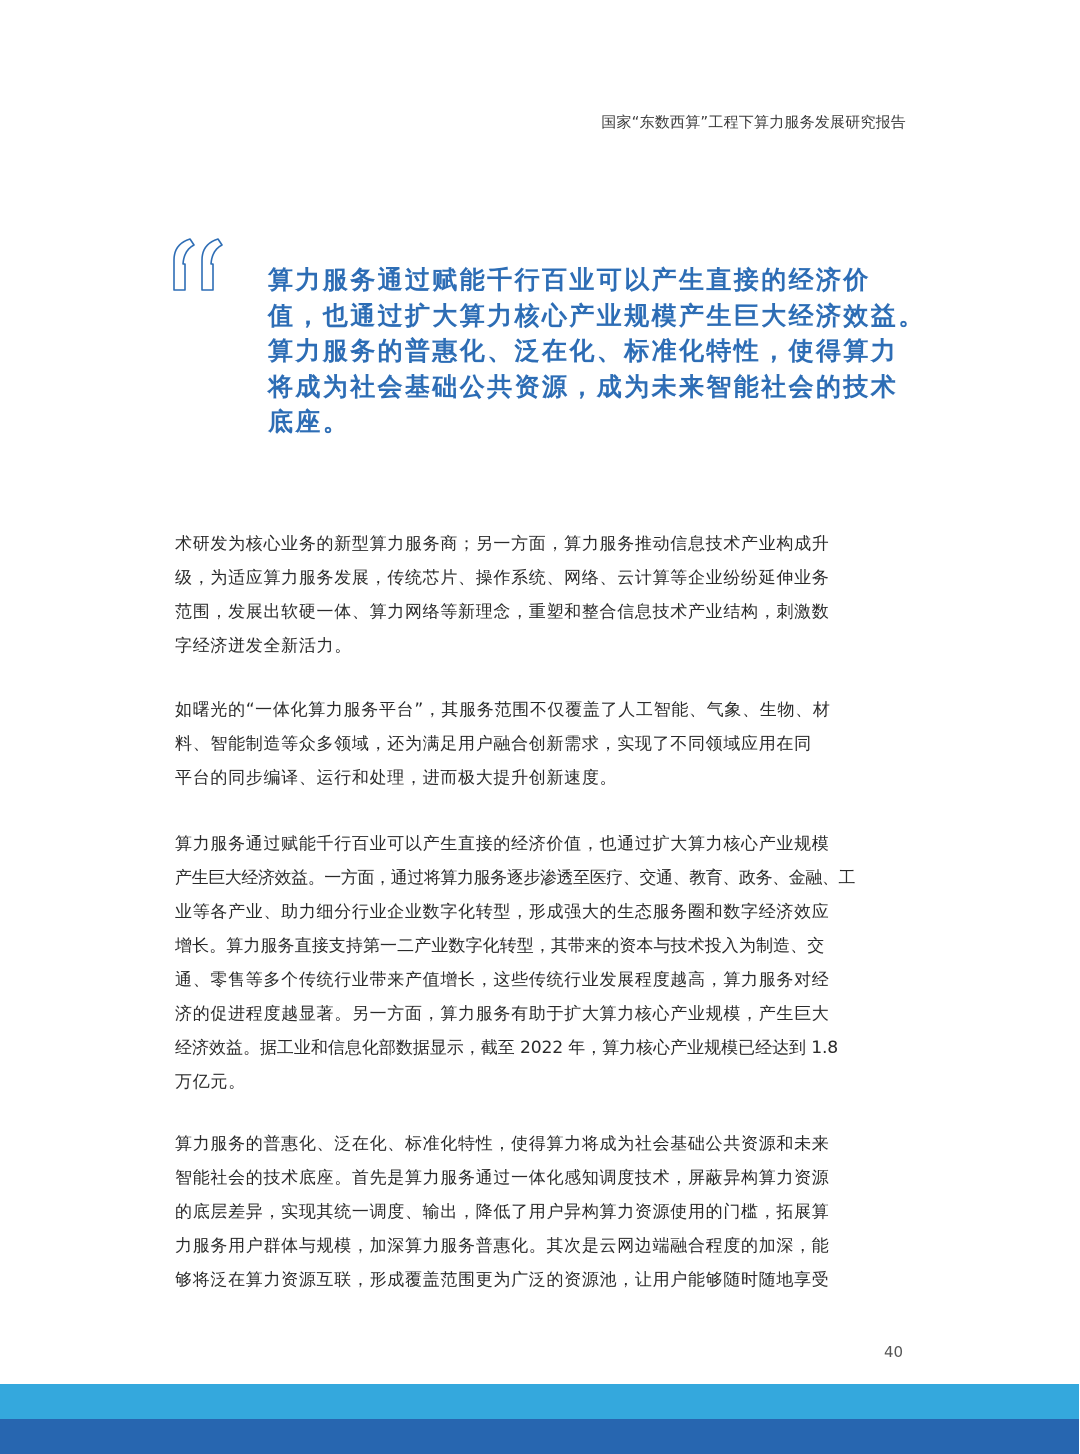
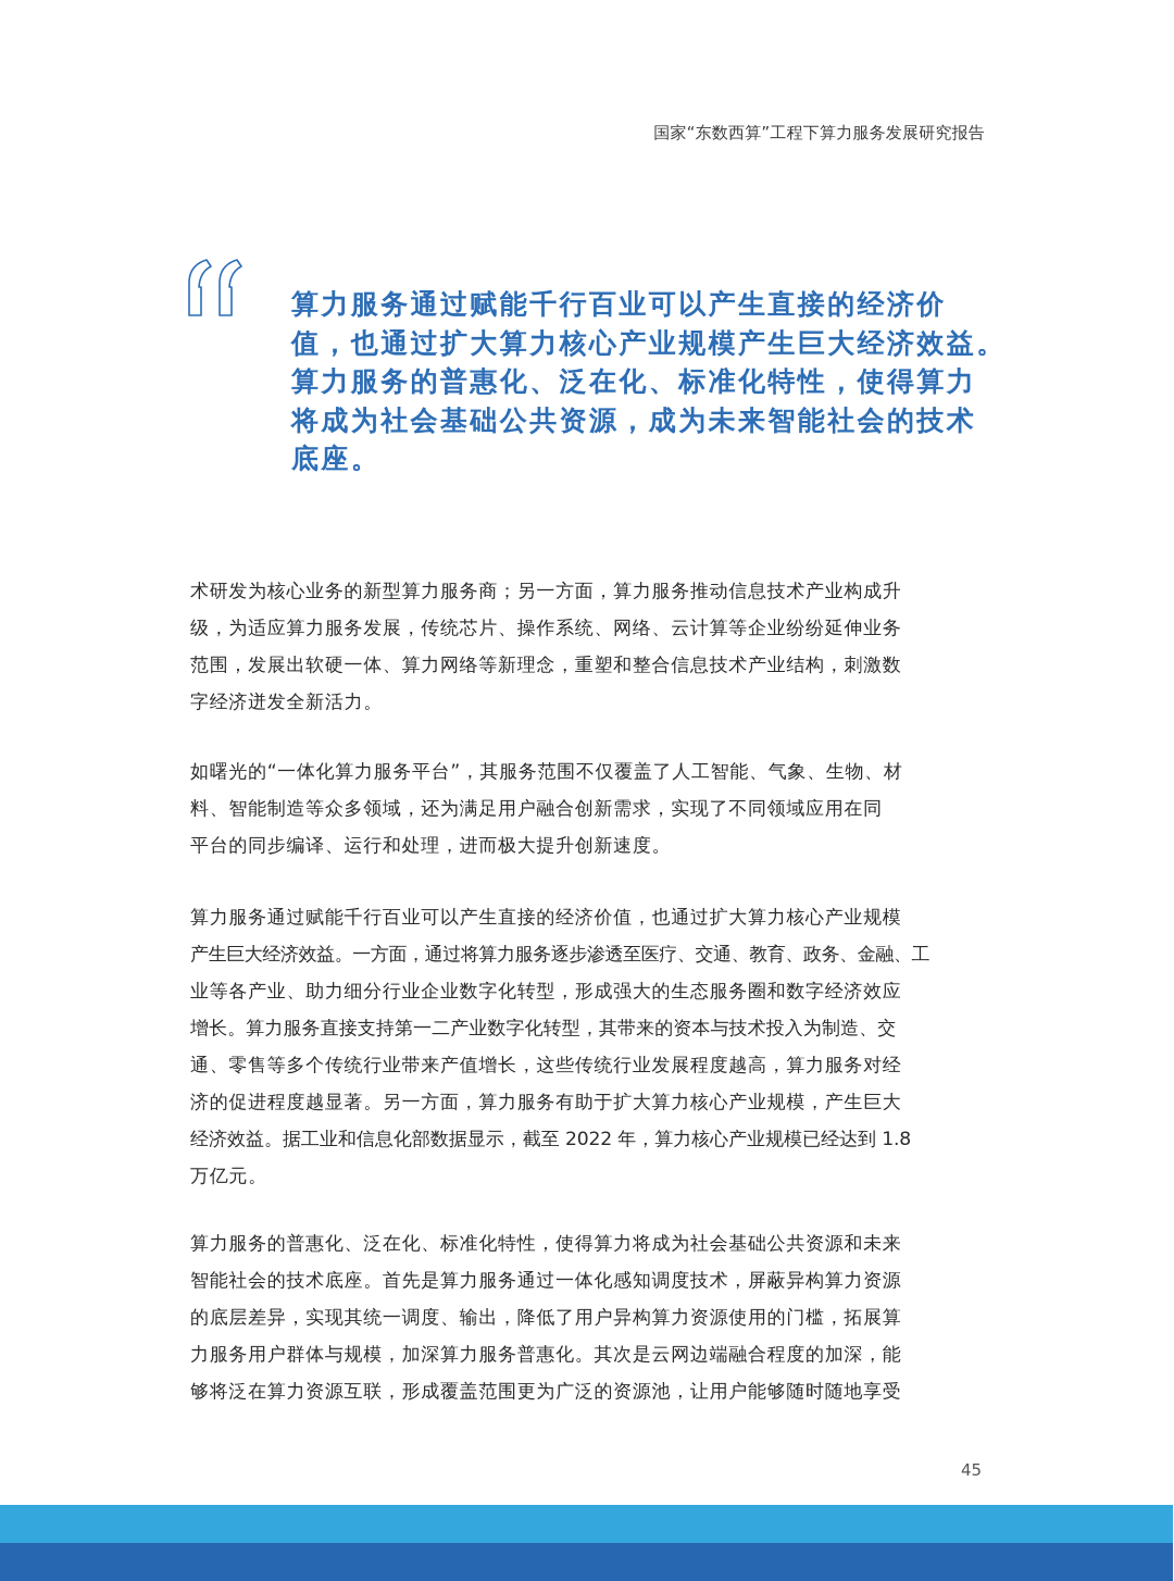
  国家“东数西算”工程下算力服务发展研究报告
  算力服务通过赋能千行百业可以产生直接的经济价
  值，也通过扩大算力核心产业规模产生巨大经济效益。
  算力服务的普惠化、泛在化、标准化特性，使得算力
  将成为社会基础公共资源，成为未来智能社会的技术
  底座。
  术研发为核心业务的新型算力服务商；另一方面，算力服务推动信息技术产业构成升
  级，为适应算力服务发展，传统芯片、操作系统、网络、云计算等企业纷纷延伸业务
  范围，发展出软硬一体、算力网络等新理念，重塑和整合信息技术产业结构，刺激数
  字经济迸发全新活力。
  如曙光的“一体化算力服务平台”，其服务范围不仅覆盖了人工智能、气象、生物、材
  料、智能制造等众多领域，还为满足用户融合创新需求，实现了不同领域应用在同
  平台的同步编译、运行和处理，进而极大提升创新速度。
  算力服务通过赋能千行百业可以产生直接的经济价值，也通过扩大算力核心产业规模
  产生巨大经济效益。一方面，通过将算力服务逐步渗透至医疗、交通、教育、政务、金融、工
  业等各产业、助力细分行业企业数字化转型，形成强大的生态服务圈和数字经济效应
  增长。算力服务直接支持第一二产业数字化转型，其带来的资本与技术投入为制造、交
  通、零售等多个传统行业带来产值增长，这些传统行业发展程度越高，算力服务对经
  济的促进程度越显著。另一方面，算力服务有助于扩大算力核心产业规模，产生巨大
  经济效益。据工业和信息化部数据显示，截至 2022 年，算力核心产业规模已经达到 1.8
  万亿元。
  算力服务的普惠化、泛在化、标准化特性，使得算力将成为社会基础公共资源和未来
  智能社会的技术底座。首先是算力服务通过一体化感知调度技术，屏蔽异构算力资源
  的底层差异，实现其统一调度、输出，降低了用户异构算力资源使用的门槛，拓展算
  力服务用户群体与规模，加深算力服务普惠化。其次是云网边端融合程度的加深，能
  够将泛在算力资源互联，形成覆盖范围更为广泛的资源池，让用户能够随时随地享受
- 40
+ 45
